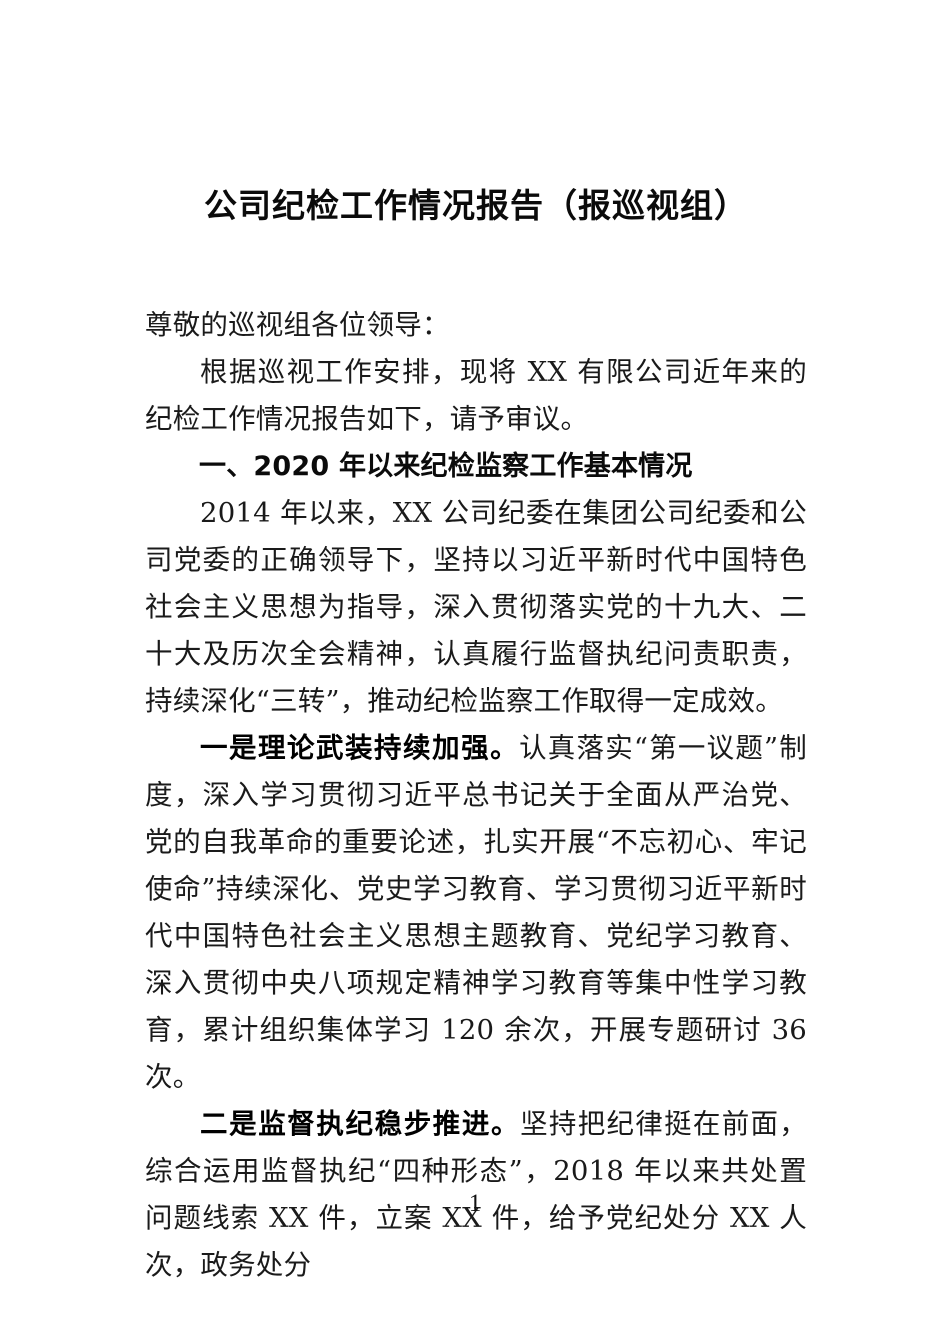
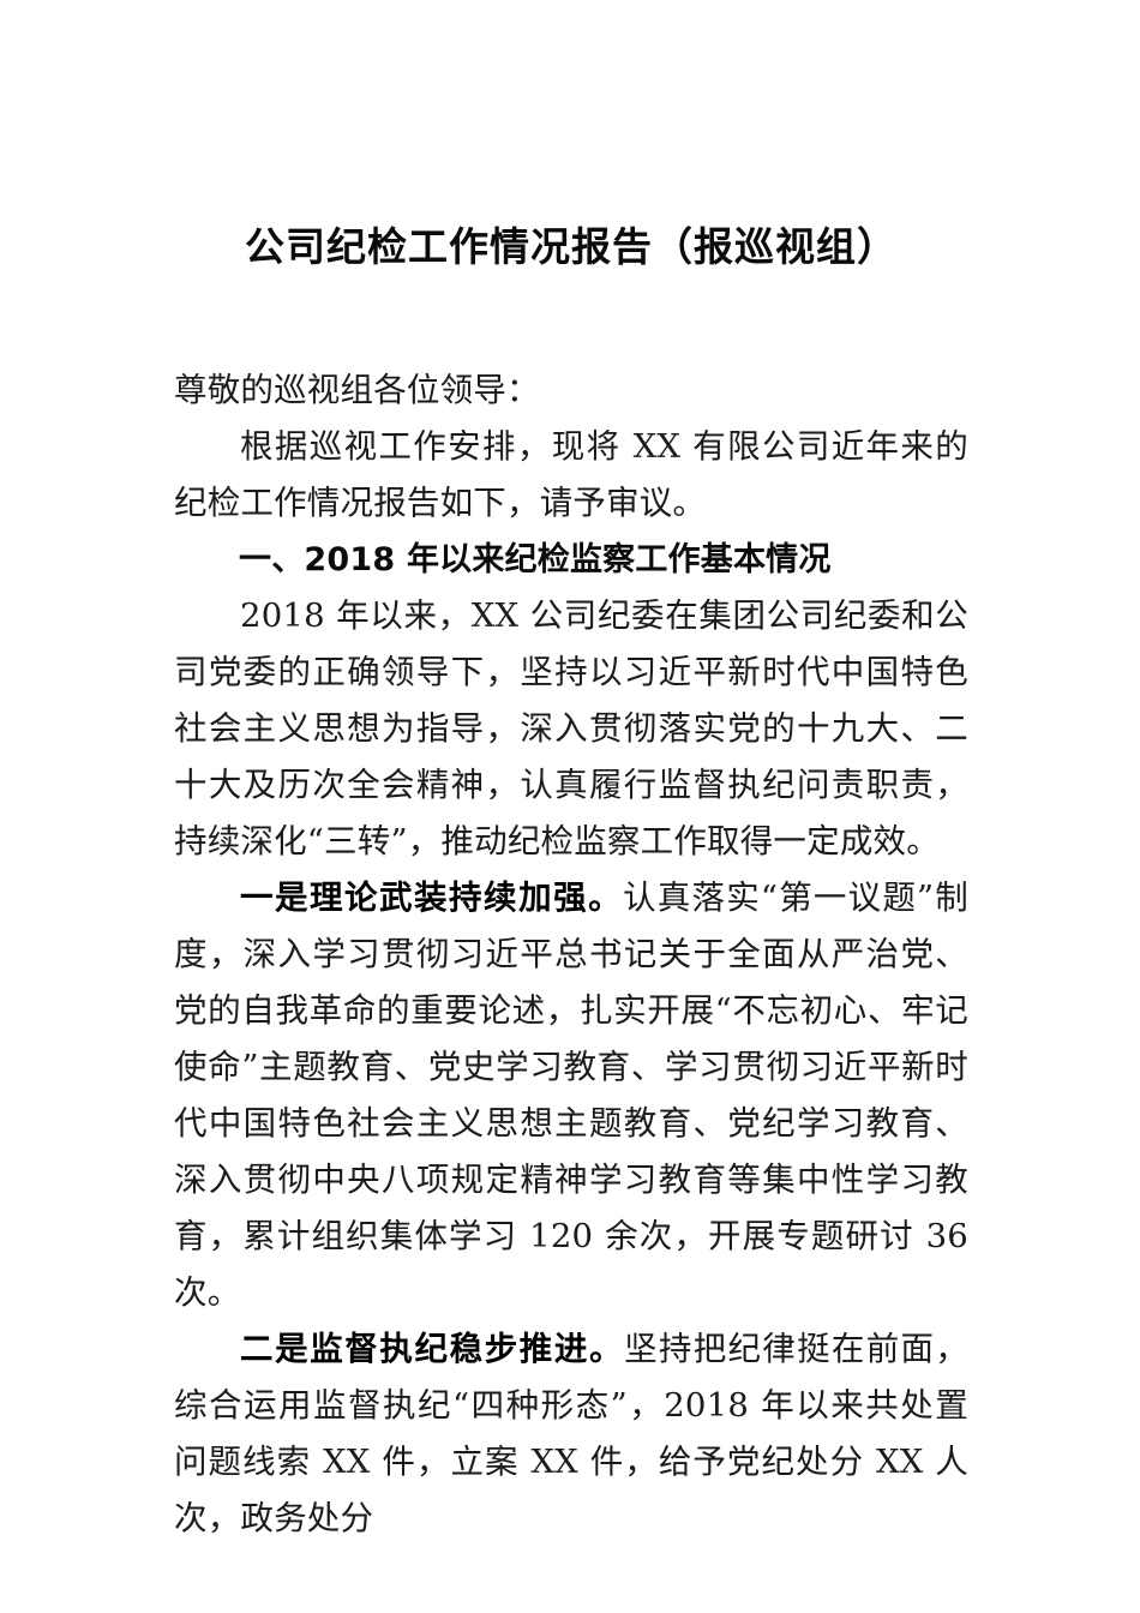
  公司纪检工作情况报告（报巡视组）
  尊敬的巡视组各位领导：
  根据巡视工作安排，现将 XX 有限公司近年来的纪检工作情况报告如下，请予审议。
- 一、2020 年以来纪检监察工作基本情况
+ 一、2018 年以来纪检监察工作基本情况
- 2014 年以来，XX 公司纪委在集团公司纪委和公司党委的正确领导下，坚持以习近平新时代中国特色社会主义思想为指导，深入贯彻落实党的十九大、二十大及历次全会精神，认真履行监督执纪问责职责，持续深化“三转”，推动纪检监察工作取得一定成效。
+ 2018 年以来，XX 公司纪委在集团公司纪委和公司党委的正确领导下，坚持以习近平新时代中国特色社会主义思想为指导，深入贯彻落实党的十九大、二十大及历次全会精神，认真履行监督执纪问责职责，持续深化“三转”，推动纪检监察工作取得一定成效。
- 一是理论武装持续加强。认真落实“第一议题”制度，深入学习贯彻习近平总书记关于全面从严治党、党的自我革命的重要论述，扎实开展“不忘初心、牢记使命”持续深化、党史学习教育、学习贯彻习近平新时代中国特色社会主义思想主题教育、党纪学习教育、深入贯彻中央八项规定精神学习教育等集中性学习教育，累计组织集体学习 120 余次，开展专题研讨 36 次。
+ 一是理论武装持续加强。认真落实“第一议题”制度，深入学习贯彻习近平总书记关于全面从严治党、党的自我革命的重要论述，扎实开展“不忘初心、牢记使命”主题教育、党史学习教育、学习贯彻习近平新时代中国特色社会主义思想主题教育、党纪学习教育、深入贯彻中央八项规定精神学习教育等集中性学习教育，累计组织集体学习 120 余次，开展专题研讨 36 次。
  二是监督执纪稳步推进。坚持把纪律挺在前面，综合运用监督执纪“四种形态”，2018 年以来共处置问题线索 XX 件，立案 XX 件，给予党纪处分 XX 人次，政务处分
- 1
